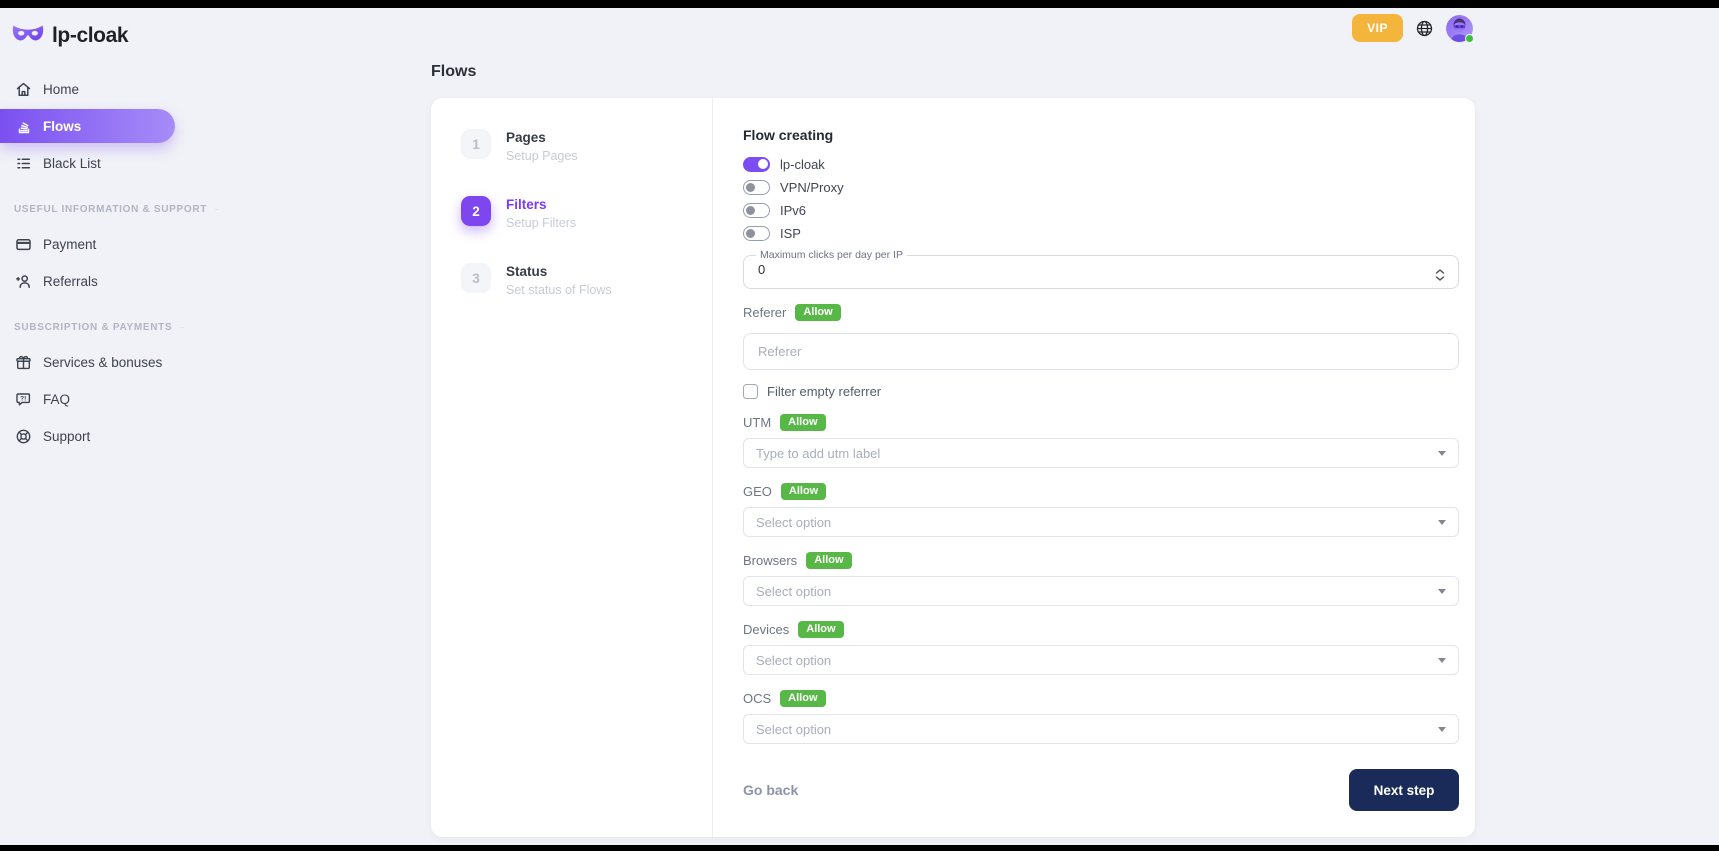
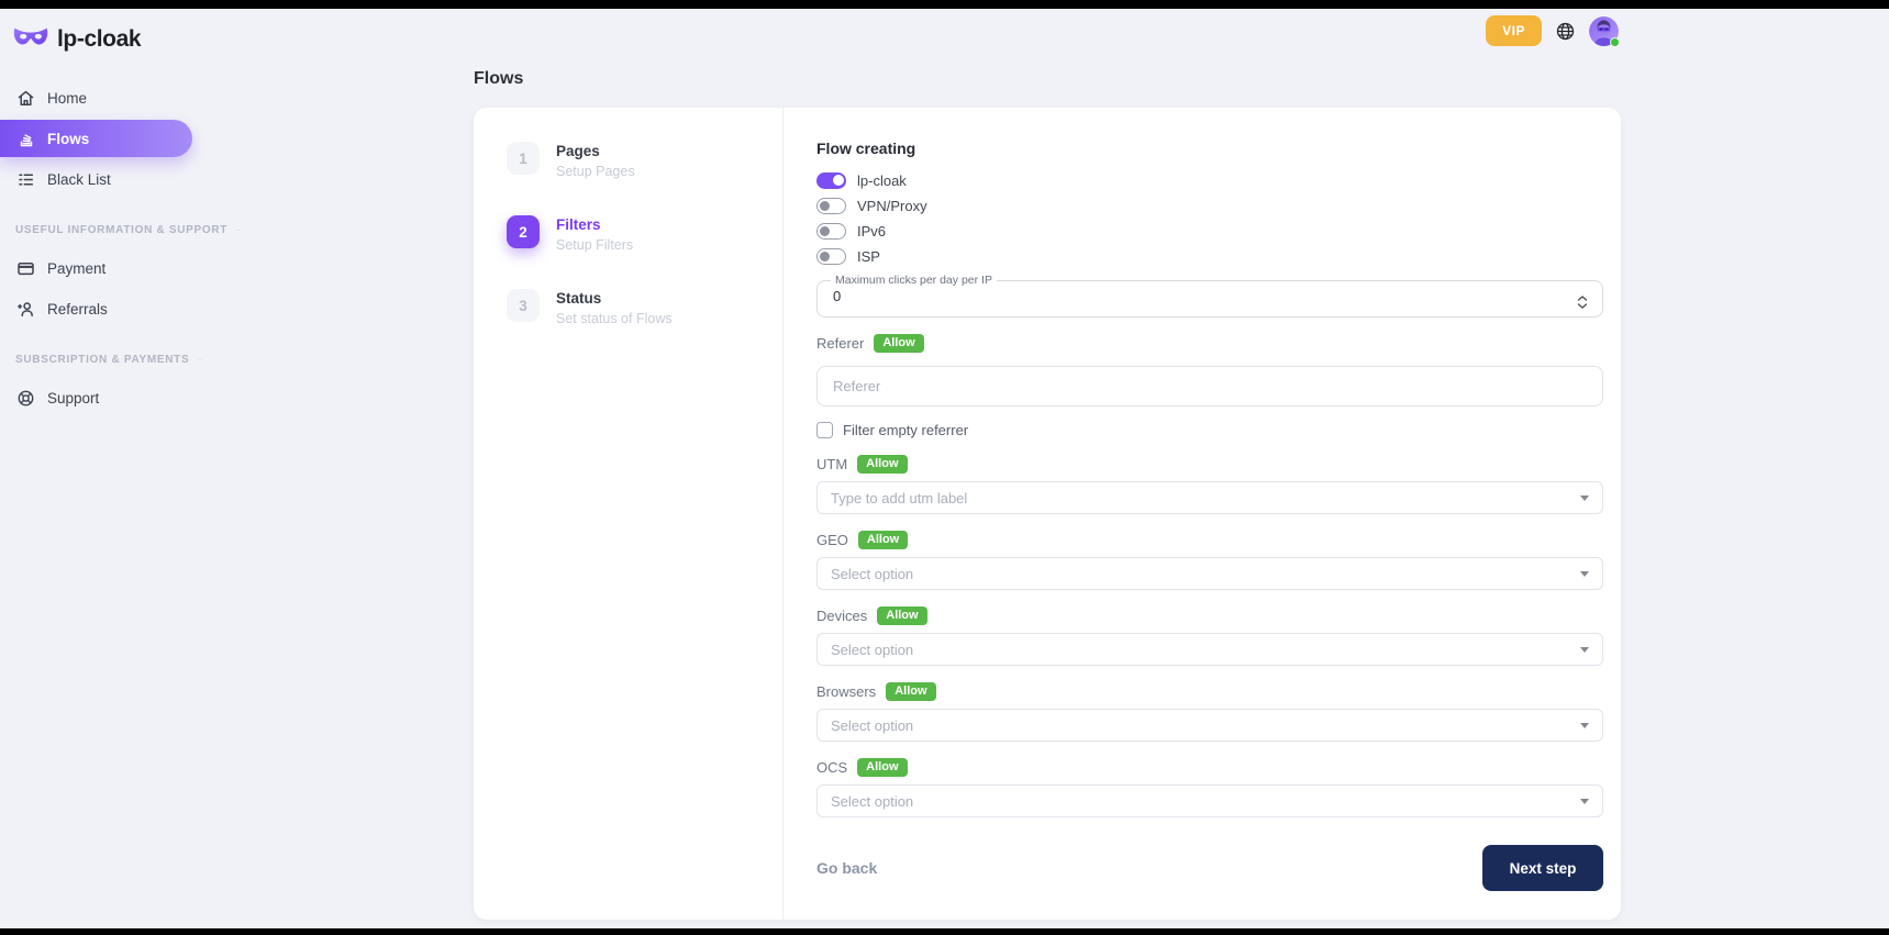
  lp-cloak
  Home
  Flows
  Black List
  USEFUL INFORMATION & SUPPORT
  Payment
  Referrals
  SUBSCRIPTION & PAYMENTS
- Services & bonuses
- FAQ
  Support
  VIP
  Flows
  1
  Pages
  Setup Pages
  2
  Filters
  Setup Filters
  3
  Status
  Set status of Flows
  Flow creating
  lp-cloak
  VPN/Proxy
  IPv6
  ISP
  Maximum clicks per day per IP
  0
  Referer
  Allow
  Referer
  Filter empty referrer
  UTM
  Allow
  Type to add utm label
  GEO
  Allow
  Select option
- Browsers
+ Devices
  Allow
  Select option
- Devices
+ Browsers
  Allow
  Select option
  OCS
  Allow
  Select option
  Go back
  Next step
